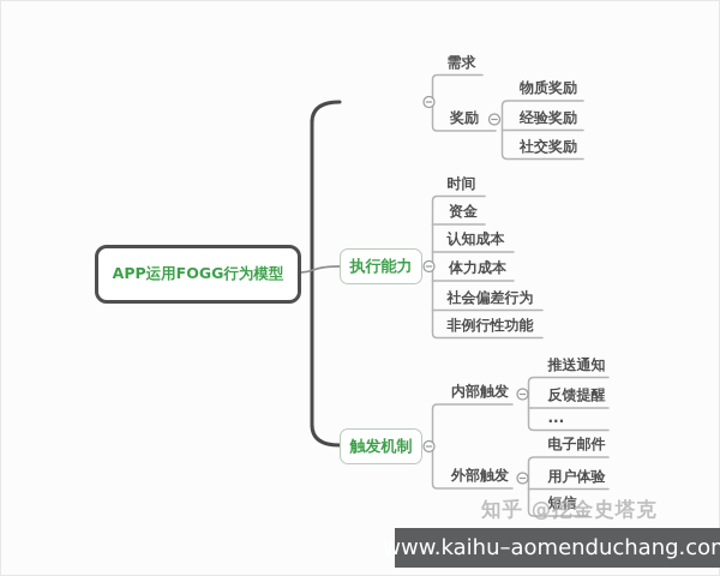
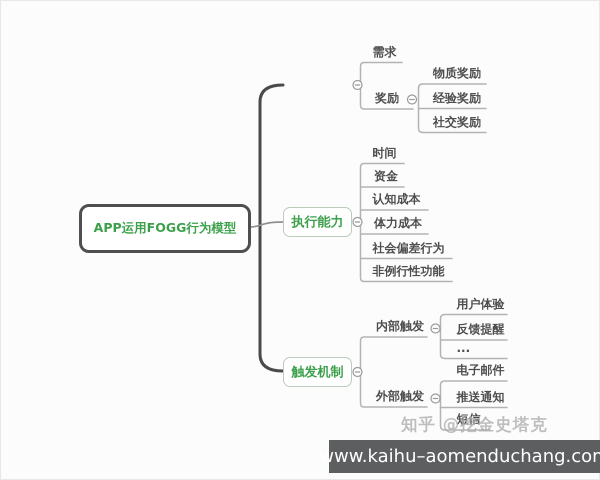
  APP运用FOGG行为模型
  执行能力
  触发机制
  需求
  奖励
  物质奖励
  经验奖励
  社交奖励
  时间
  资金
  认知成本
  体力成本
  社会偏差行为
  非例行性功能
  内部触发
  外部触发
- 推送通知
+ 用户体验
  反馈提醒
  ...
  电子邮件
- 用户体验
+ 推送通知
  短信
  知乎 @挖金史塔克
  www.kaihu–aomenduchang.co
